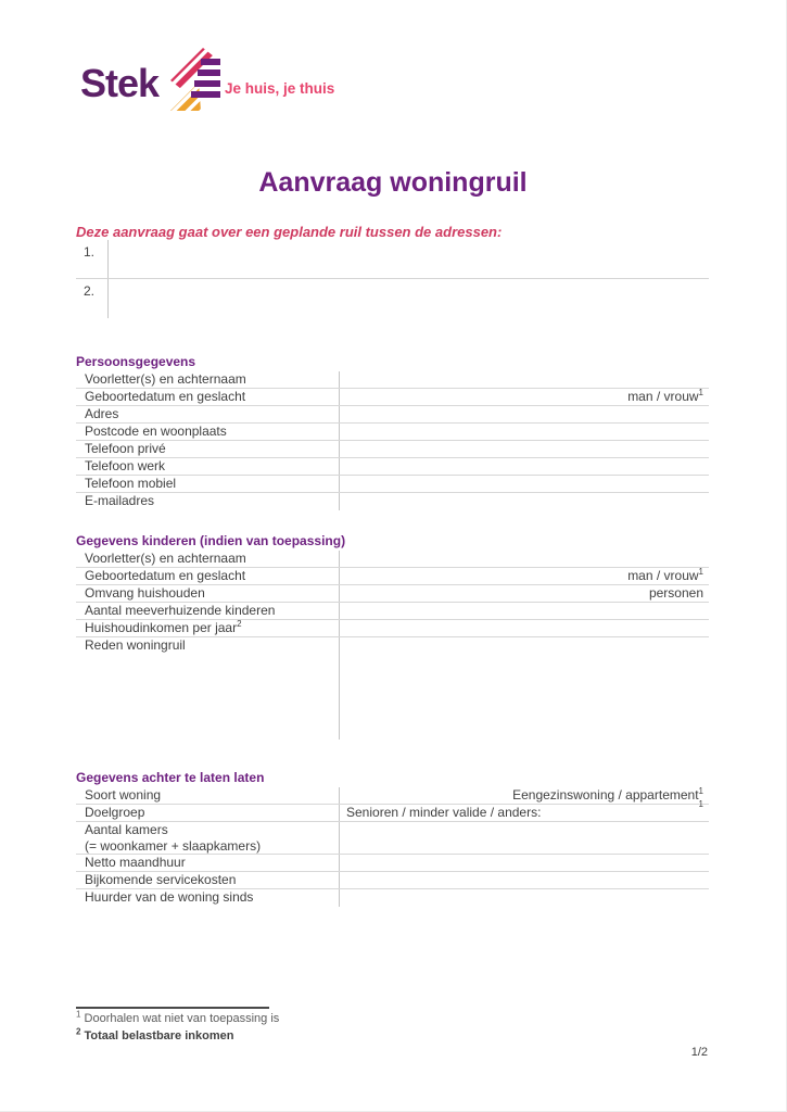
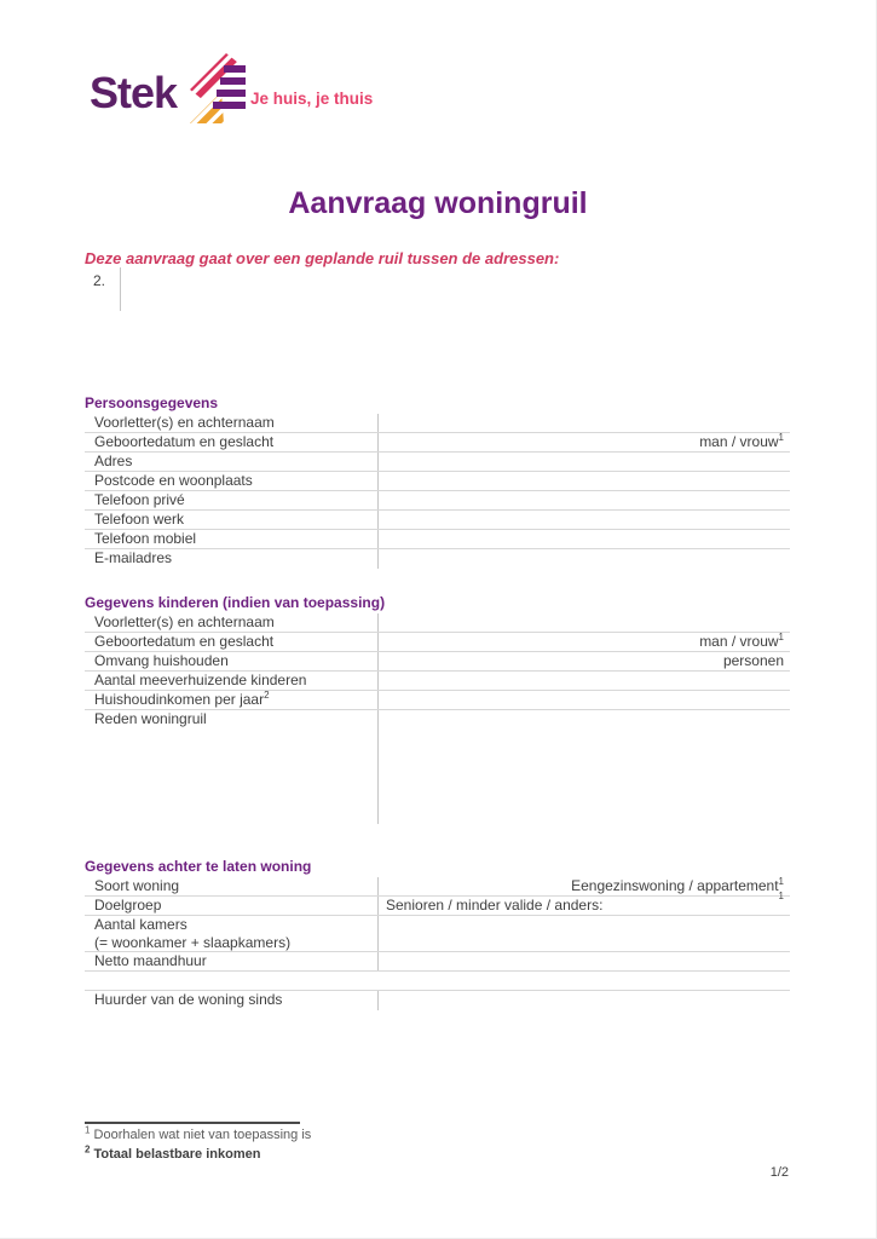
  Stek
  Je huis, je thuis
  Aanvraag woningruil
  Deze aanvraag gaat over een geplande ruil tussen de adressen:
- 1.
  2.
  Persoonsgegevens
  Voorletter(s) en achternaam
  Geboortedatum en geslacht
  man / vrouw1
  Adres
  Postcode en woonplaats
  Telefoon privé
  Telefoon werk
  Telefoon mobiel
  E-mailadres
  Gegevens kinderen (indien van toepassing)
  Voorletter(s) en achternaam
  Geboortedatum en geslacht
  man / vrouw1
  Omvang huishouden
  personen
  Aantal meeverhuizende kinderen
  Huishoudinkomen per jaar2
  Reden woningruil
- Gegevens achter te laten laten
+ Gegevens achter te laten woning
  Soort woning
  Eengezinswoning / appartement1
  Doelgroep
  Senioren / minder valide / anders:
  1
  Aantal kamers
  (= woonkamer + slaapkamers)
  Netto maandhuur
- Bijkomende servicekosten
  Huurder van de woning sinds
  1 Doorhalen wat niet van toepassing is
  2 Totaal belastbare inkomen
  1/2
